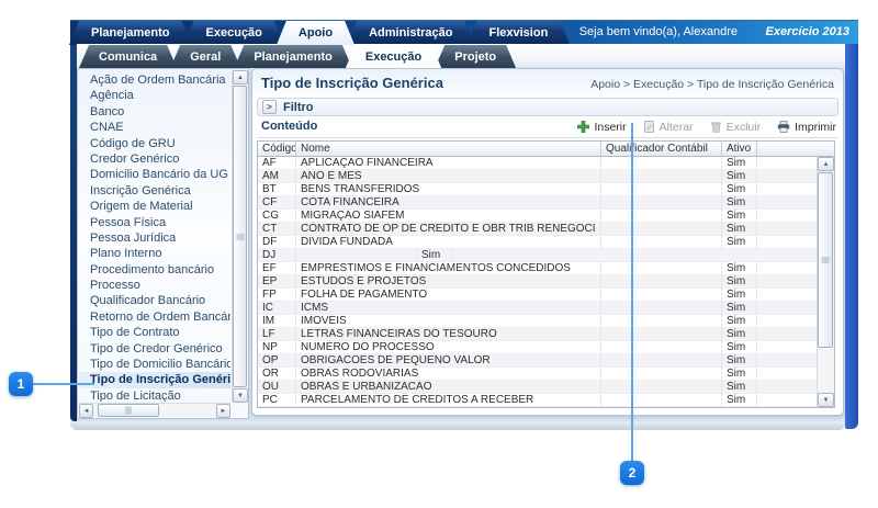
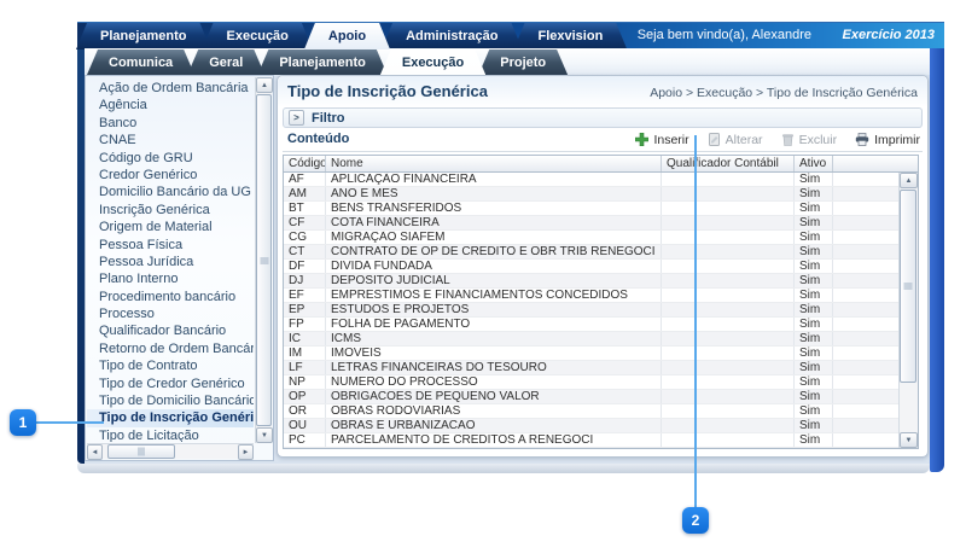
  Planejamento
  Execução
  Apoio
  Administração
  Flexvision
  Seja bem vindo(a), Alexandre
  Exercício 2013
  Comunica
  Geral
  Planejamento
  Execução
  Projeto
  Ação de Ordem Bancária
  Agência
  Banco
  CNAE
  Código de GRU
  Credor Genérico
  Domicilio Bancário da UG
  Inscrição Genérica
  Origem de Material
  Pessoa Física
  Pessoa Jurídica
  Plano Interno
  Procedimento bancário
  Processo
  Qualificador Bancário
  Retorno de Ordem Bancár
  Tipo de Contrato
  Tipo de Credor Genérico
  Tipo de Domicilio Bancário
  Tipo de Inscrição Genéri
  Tipo de Licitação
  Tipo de Inscrição Genérica
  Apoio > Execução > Tipo de Inscrição Genérica
  >
  Filtro
  Conteúdo
  Inserir
  Alterar
  Excluir
  Imprimir
  Código
  Nome
  Qualicador Contábil
  Ativo
  AF
  APLICAÇÃO FINANCEIRA
  Sim
  AM
  ANO E MES
  Sim
  BT
  BENS TRANSFERIDOS
  Sim
  CF
  COTA FINANCEIRA
  Sim
  CG
  MIGRAÇÃO SIAFEM
  Sim
  CT
  CONTRATO DE OP DE CREDITO E OBR TRIB RENEGOCI
  Sim
  DF
  DIVIDA FUNDADA
  Sim
  DJ
+ DEPOSITO JUDICIAL
  Sim
  EF
  EMPRESTIMOS E FINANCIAMENTOS CONCEDIDOS
  Sim
  EP
  ESTUDOS E PROJETOS
  Sim
  FP
  FOLHA DE PAGAMENTO
  Sim
  IC
  ICMS
  Sim
  IM
  IMOVEIS
  Sim
  LF
  LETRAS FINANCEIRAS DO TESOURO
  Sim
  NP
  NUMERO DO PROCESSO
  Sim
  OP
  OBRIGACOES DE PEQUENO VALOR
  Sim
  OR
  OBRAS RODOVIARIAS
  Sim
  OU
  OBRAS E URBANIZACAO
  Sim
  PC
- PARCELAMENTO DE CREDITOS A RECEBER
+ PARCELAMENTO DE CREDITOS A RENEGOCI
  Sim
  1
  2
